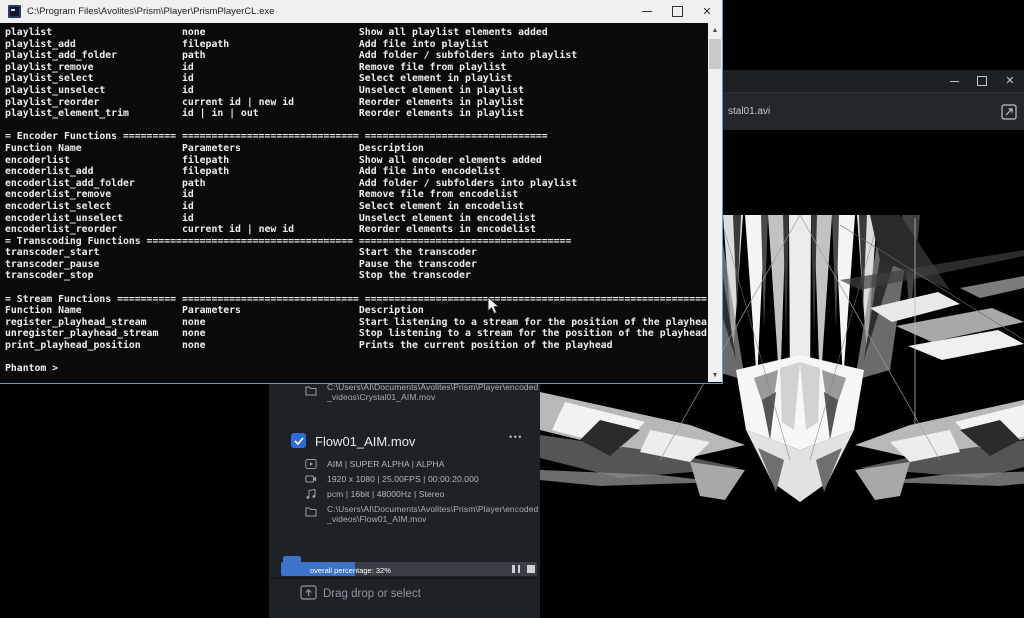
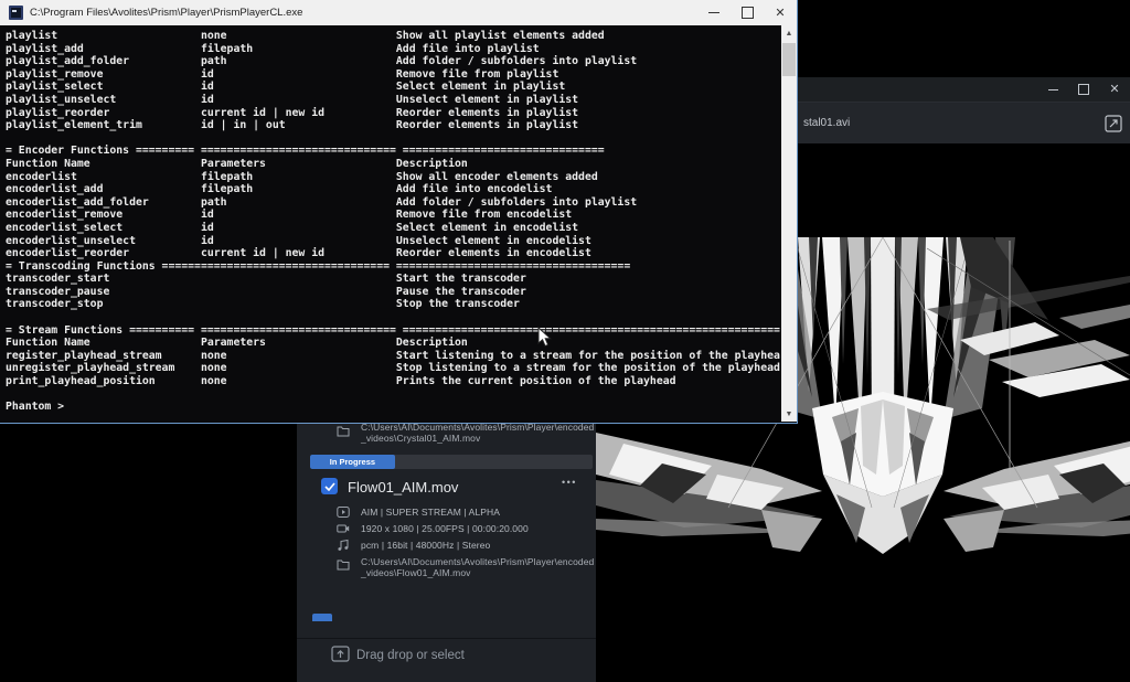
  ✕
  stal01.avi
  C:\Users\AI\Documents\Avolites\Prism\Player\encoded
  _videos\Crystal01_AIM.mov
+ In Progress
  Flow01_AIM.mov
  •••
- AIM | SUPER ALPHA | ALPHA
+ AIM | SUPER STREAM | ALPHA
  1920 x 1080 | 25.00FPS | 00:00:20.000
  pcm | 16bit | 48000Hz | Stereo
  C:\Users\AI\Documents\Avolites\Prism\Player\encoded
  _videos\Flow01_AIM.mov
- overall percentage: 32%
  Drag drop or select
  C:\Program Files\Avolites\Prism\Player\PrismPlayerCL.exe
  ✕
  playlist none Show all playlist elements added
  playlist_add filepath Add file into playlist
  playlist_add_folder path Add folder / subfolders into playlist
  playlist_remove id Remove file from playlist
  playlist_select id Select element in playlist
  playlist_unselect id Unselect element in playlist
  playlist_reorder current id | new id Reorder elements in playlist
  playlist_element_trim id | in | out Reorder elements in playlist
  = Encoder Functions ========= ============================== ===============================
  Function Name Parameters Description
  encoderlist filepath Show all encoder elements added
  encoderlist_add filepath Add file into encodelist
  encoderlist_add_folder path Add folder / subfolders into playlist
  encoderlist_remove id Remove file from encodelist
  encoderlist_select id Select element in encodelist
  encoderlist_unselect id Unselect element in encodelist
  encoderlist_reorder current id | new id Reorder elements in encodelist
  = Transcoding Functions =================================== ====================================
  transcoder_start Start the transcoder
  transcoder_pause Pause the transcoder
  transcoder_stop Stop the transcoder
  = Stream Functions ========== ============================== ==========================================================
  Function Name Parameters Description
  register_playhead_stream none Start listening to a stream for the position of the playhea
  unregister_playhead_stream none Stop listening to a stream for the position of the playhead
  print_playhead_position none Prints the current position of the playhead
  Phantom >
